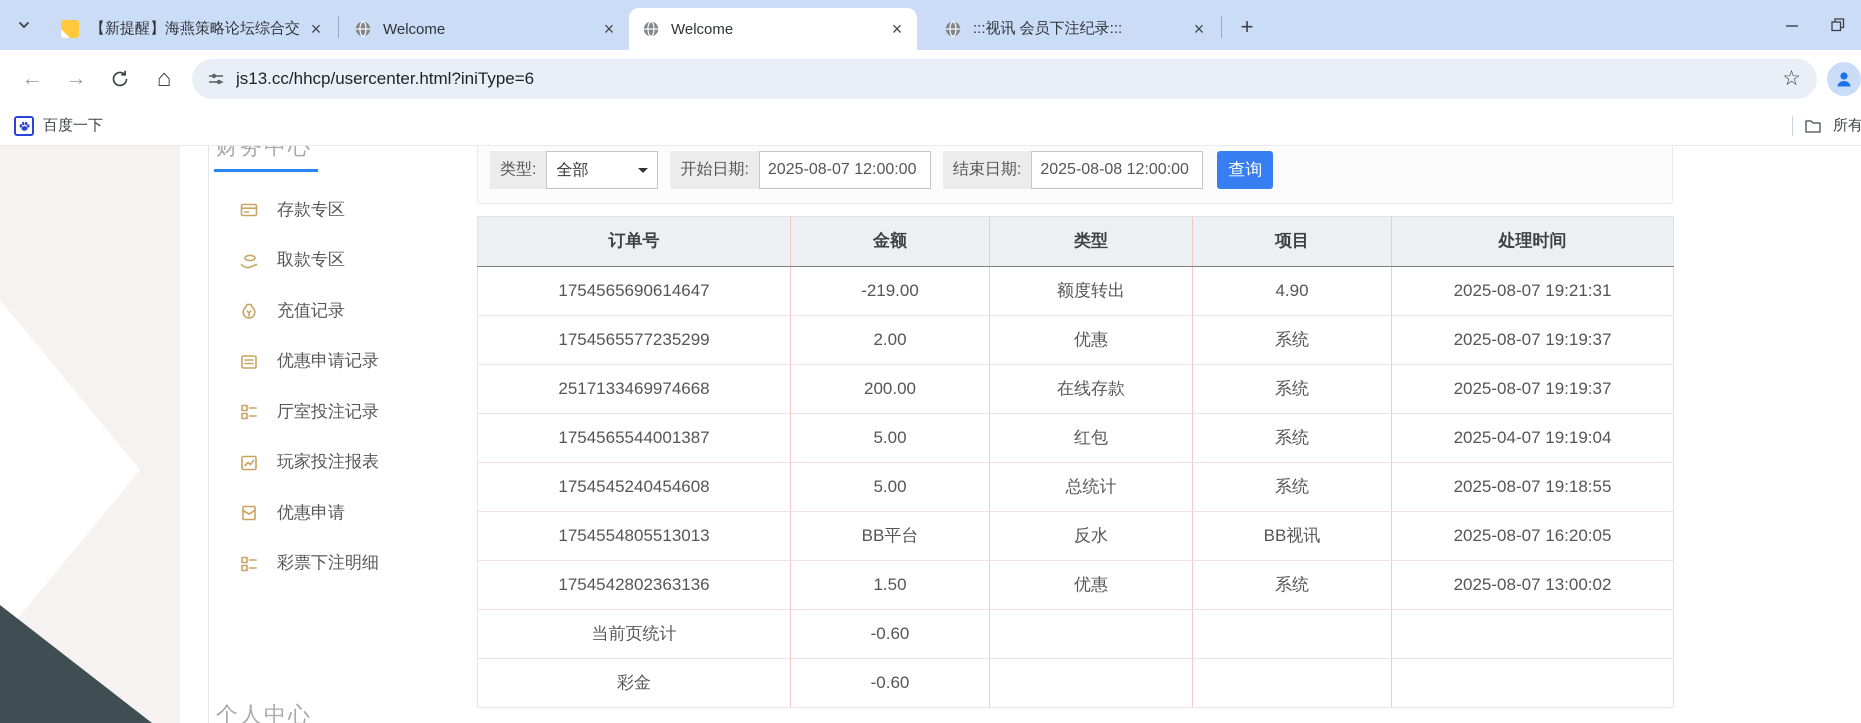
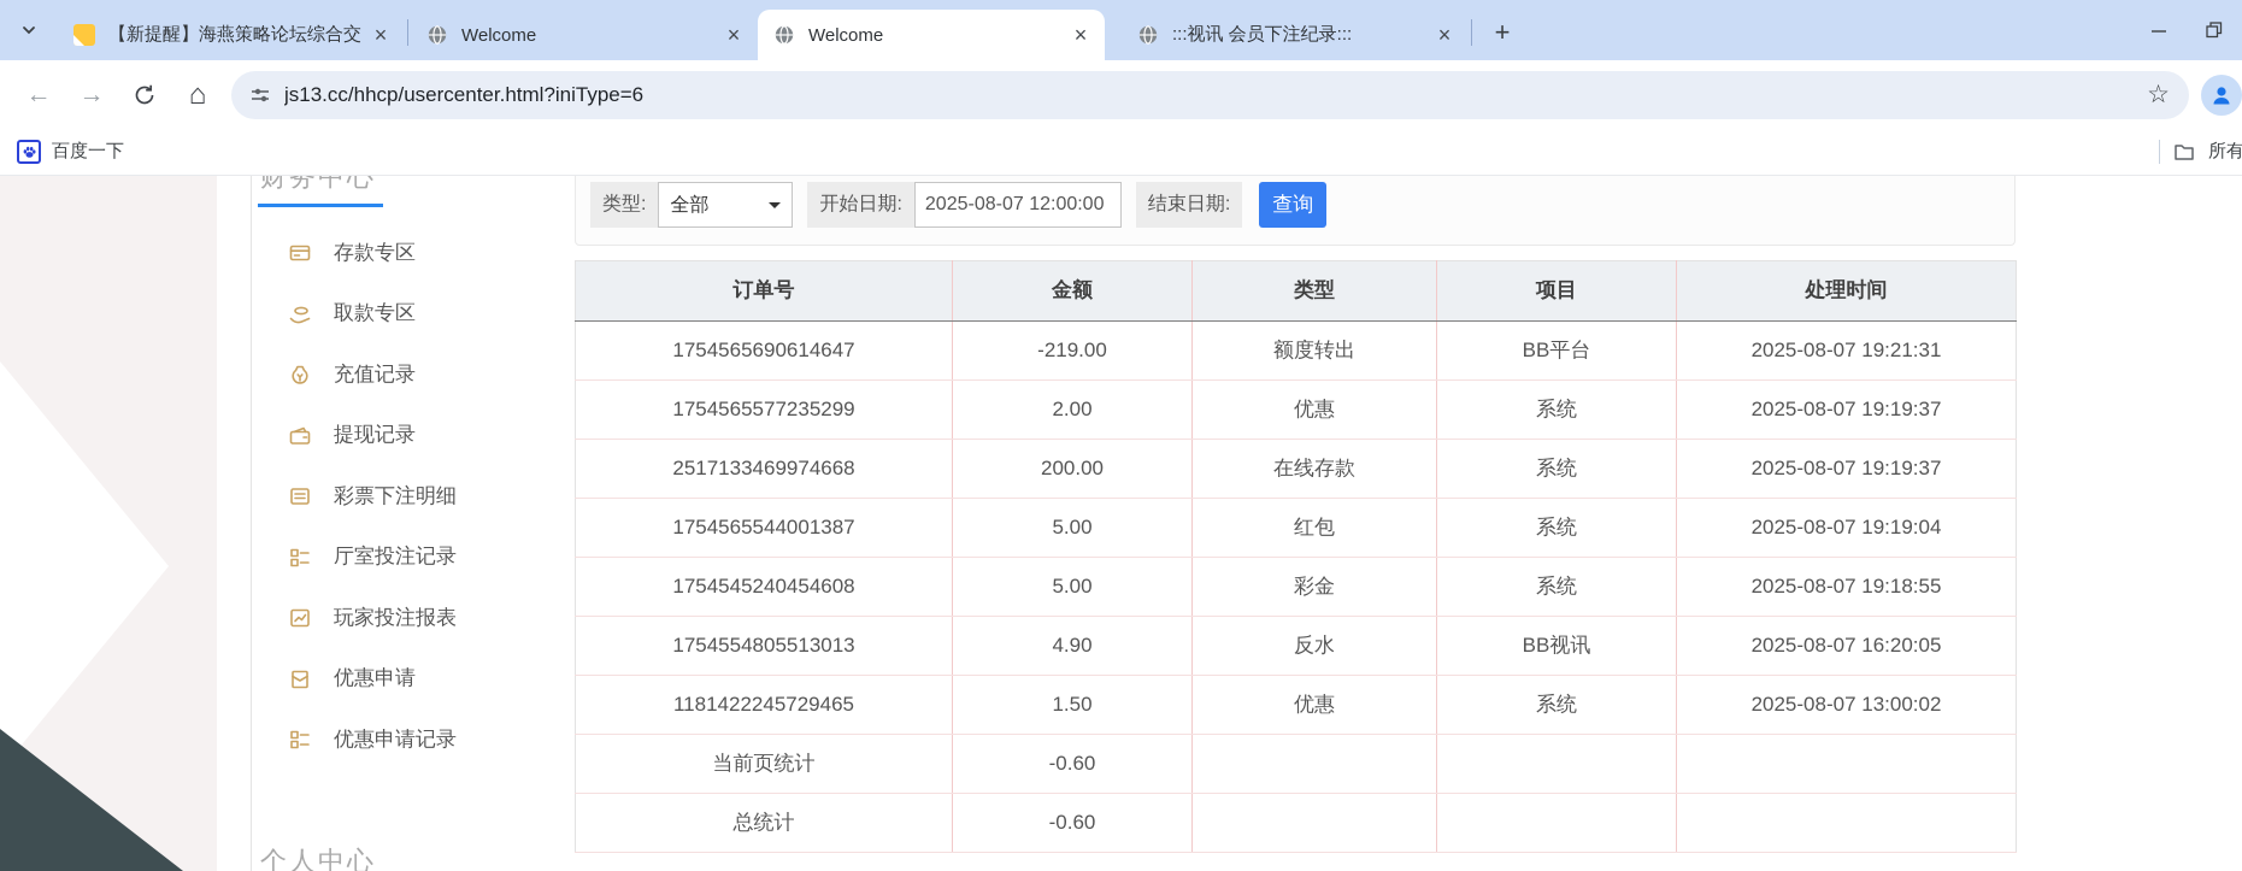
  【新提醒】海燕策略论坛综合交
  ×
  Welcome
  ×
  Welcome
  ×
  :::视讯 会员下注纪录:::
  ×
  +
  ←
  →
  ⌂
  js13.cc/hhcp/usercenter.html?iniType=6
  ☆
  百度一下
  所有
  财务中心
  存款专区
  取款专区
  充值记录
+ 提现记录
- 优惠申请记录
+ 彩票下注明细
  厅室投注记录
  玩家投注报表
  优惠申请
- 彩票下注明细
+ 优惠申请记录
  个人中心
  类型:
  全部
  开始日期:
  2025-08-07 12:00:00
  结束日期:
- 2025-08-08 12:00:00
  查询
  订单号	金额	类型	项目	处理时间
- 1754565690614647	-219.00	额度转出	4.90	2025-08-07 19:21:31
+ 1754565690614647	-219.00	额度转出	BB平台	2025-08-07 19:21:31
  1754565577235299	2.00	优惠	系统	2025-08-07 19:19:37
  2517133469974668	200.00	在线存款	系统	2025-08-07 19:19:37
- 1754565544001387	5.00	红包	系统	2025-04-07 19:19:04
+ 1754565544001387	5.00	红包	系统	2025-08-07 19:19:04
- 1754545240454608	5.00	总统计	系统	2025-08-07 19:18:55
+ 1754545240454608	5.00	彩金	系统	2025-08-07 19:18:55
- 1754554805513013	BB平台	反水	BB视讯	2025-08-07 16:20:05
+ 1754554805513013	4.90	反水	BB视讯	2025-08-07 16:20:05
- 1754542802363136	1.50	优惠	系统	2025-08-07 13:00:02
+ 1181422245729465	1.50	优惠	系统	2025-08-07 13:00:02
  当前页统计	-0.60
- 彩金	-0.60
+ 总统计	-0.60
